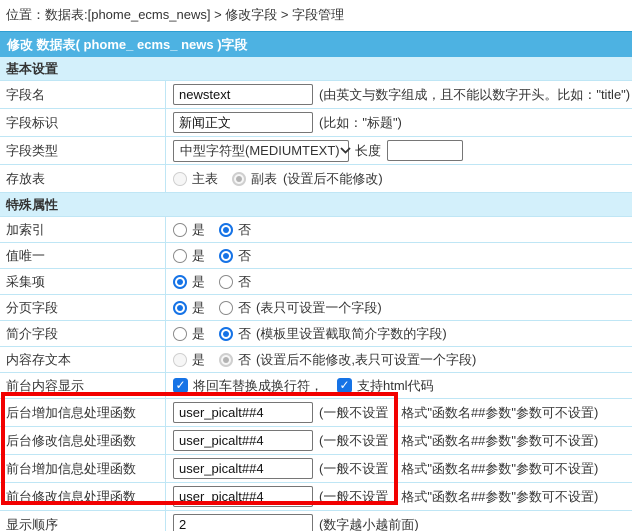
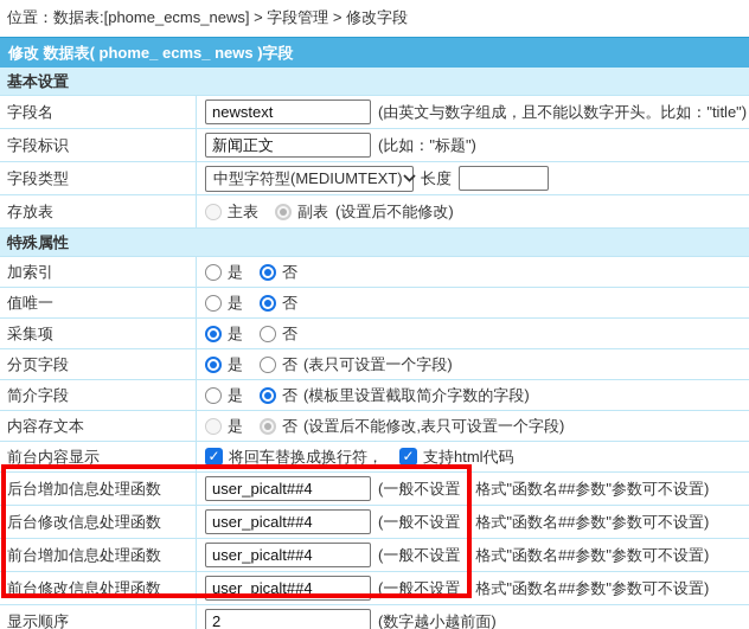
  位置：
  数据表:[phome_ecms_news]
  >
- 修改字段
+ 字段管理
  >
- 字段管理
+ 修改字段
  修改 数据表( phome_ ecms_ news )字段
  基本设置
  字段名
  newstext
  (由英文与数字组成，且不能以数字开头。比如："title")
  字段标识
  新闻正文
  (比如："标题")
  字段类型
  中型字符型(MEDIUMTEXT)
  长度
  存放表
  主表
  副表
  (设置后不能修改)
  特殊属性
  加索引
  是
  否
  值唯一
  是
  否
  采集项
  是
  否
  分页字段
  是
  否
  (表只可设置一个字段)
  简介字段
  是
  否
  (模板里设置截取简介字数的字段)
  内容存文本
  是
  否
  (设置后不能修改,表只可设置一个字段)
  前台内容显示
  将回车替换成换行符，
  支持html代码
  后台增加信息处理函数
  user_picalt##4
  (一般不设置，格式"函数名##参数"参数可不设置)
  后台修改信息处理函数
  user_picalt##4
  (一般不设置，格式"函数名##参数"参数可不设置)
  前台增加信息处理函数
  user_picalt##4
  (一般不设置，格式"函数名##参数"参数可不设置)
  前台修改信息处理函数
  user_picalt##4
  (一般不设置，格式"函数名##参数"参数可不设置)
  显示顺序
  2
  (数字越小越前面)
